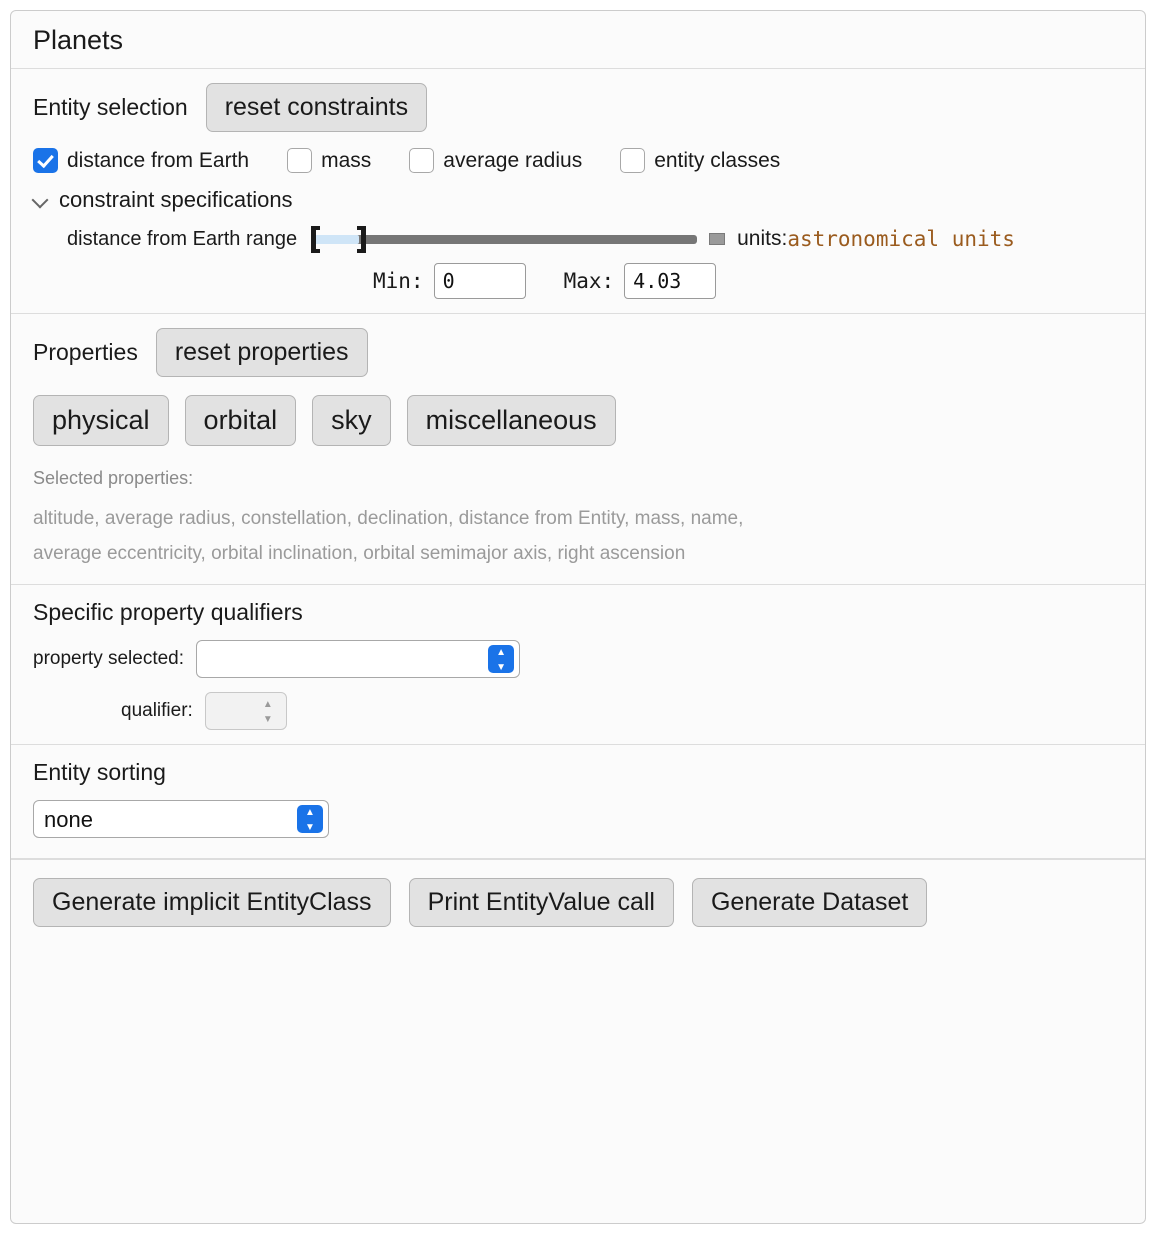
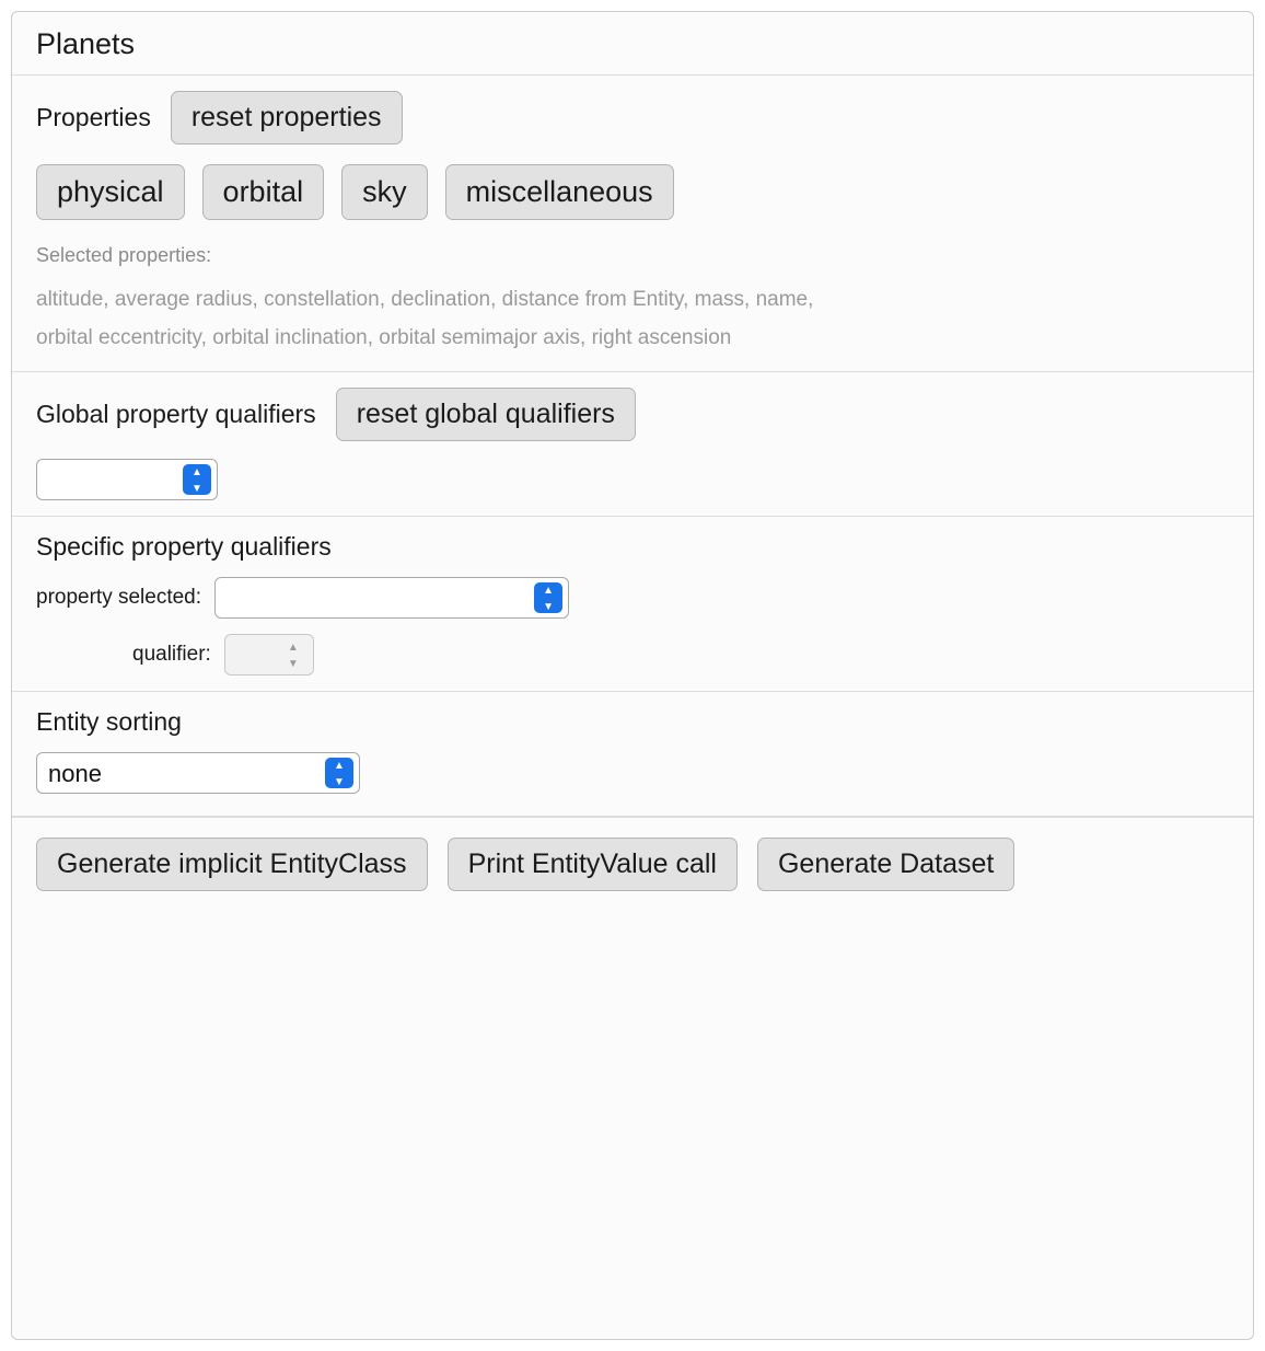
  Planets
- Entity selection
- reset constraints
- distance from Earth
- mass
- average radius
- entity classes
- constraint specifications
- distance from Earth range
- units:
- astronomical units
- Min:
- 0
- Max:
- 4.03
  Properties
  reset properties
  physical
  orbital
  sky
  miscellaneous
  Selected properties:
  altitude, average radius, constellation, declination, distance from Entity, mass, name,
- average eccentricity, orbital inclination, orbital semimajor axis, right ascension
+ orbital eccentricity, orbital inclination, orbital semimajor axis, right ascension
+ Global property qualifiers
+ reset global qualifiers
  Specific property qualifiers
  property selected:
  qualifier:
  Entity sorting
  none
  Generate implicit EntityClass
  Print EntityValue call
  Generate Dataset
